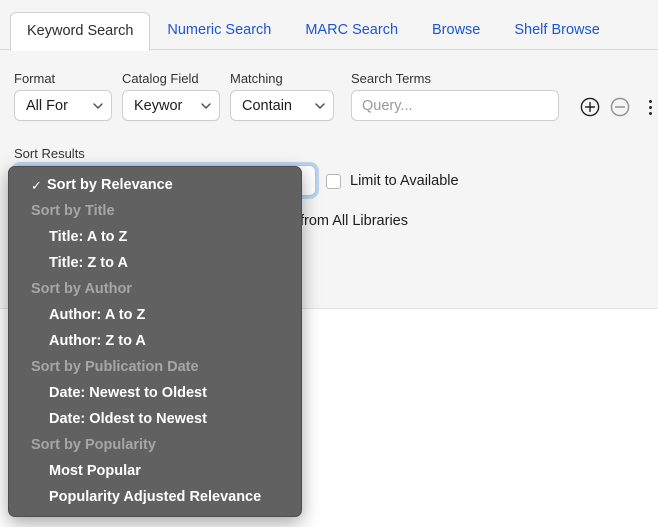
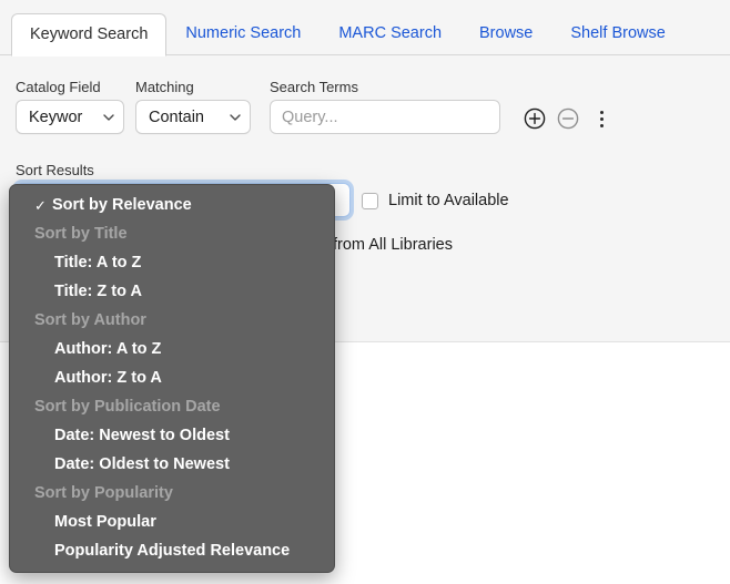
  Keyword Search
  Numeric Search
  MARC Search
  Browse
  Shelf Browse
- Format
- All For
  Catalog Field
  Keywor
  Matching
  Contain
  Search Terms
  Query...
  Sort Results
  Limit to Available
  from All Libraries
  ✓
  Sort by Relevance
  Sort by Title
  Title: A to Z
  Title: Z to A
  Sort by Author
  Author: A to Z
  Author: Z to A
  Sort by Publication Date
  Date: Newest to Oldest
  Date: Oldest to Newest
  Sort by Popularity
  Most Popular
  Popularity Adjusted Relevance
